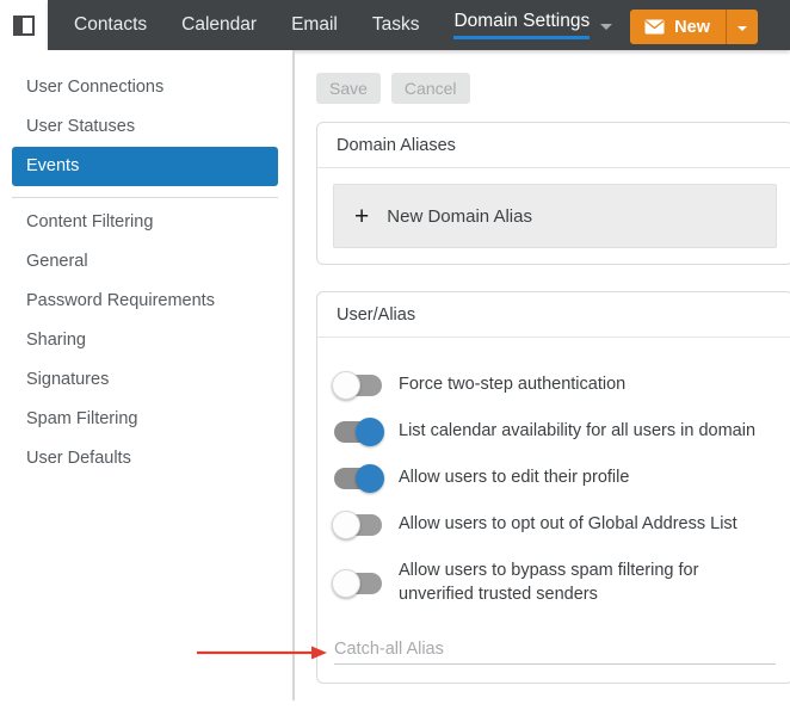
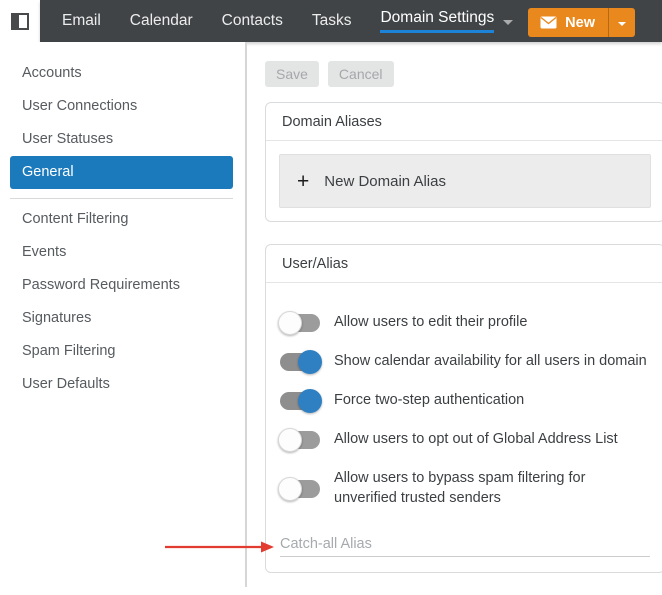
- Contacts
+ Email
  Calendar
- Email
+ Contacts
  Tasks
  Domain Settings
  New
+ Accounts
  User Connections
  User Statuses
- Events
+ General
  Content Filtering
- General
+ Events
  Password Requirements
- Sharing
  Signatures
  Spam Filtering
  User Defaults
  Save
  Cancel
  Domain Aliases
  +
  New Domain Alias
  User/Alias
- Force two-step authentication
+ Allow users to edit their profile
- List calendar availability for all users in domain
+ Show calendar availability for all users in domain
- Allow users to edit their profile
+ Force two-step authentication
  Allow users to opt out of Global Address List
  Allow users to bypass spam filtering for unverified trusted senders
  Catch-all Alias
